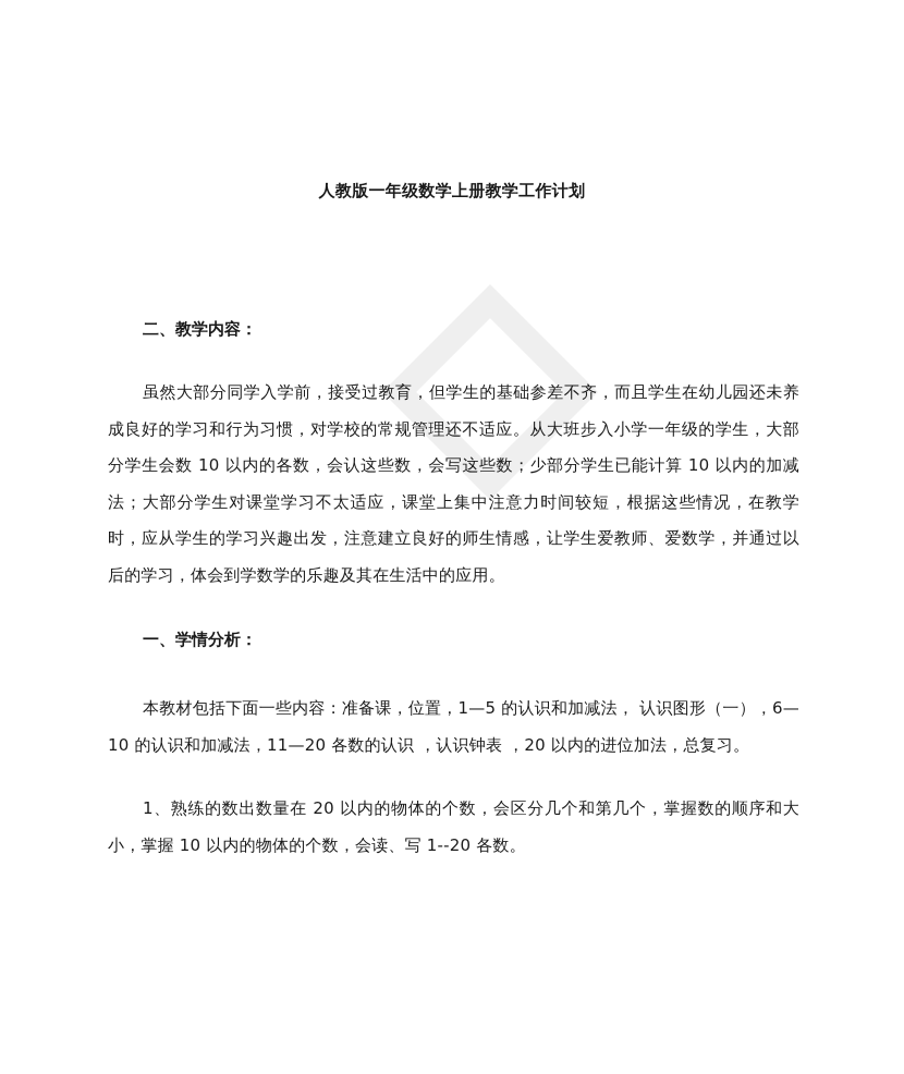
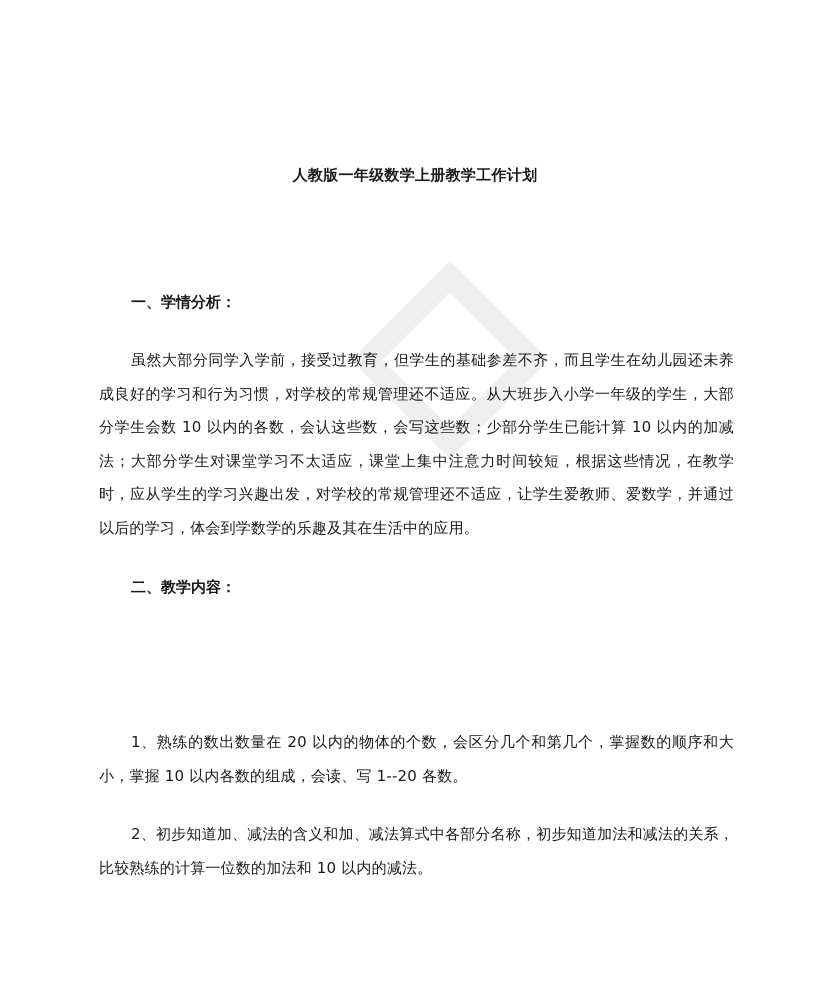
  人教版一年级数学上册教学工作计划
- 二、教学内容：
+ 一、学情分析：
- 虽然大部分同学入学前，接受过教育，但学生的基础参差不齐，而且学生在幼儿园还未养成良好的学习和行为习惯，对学校的常规管理还不适应。从大班步入小学一年级的学生，大部分学生会数 10 以内的各数，会认这些数，会写这些数；少部分学生已能计算 10 以内的加减法；大部分学生对课堂学习不太适应，课堂上集中注意力时间较短，根据这些情况，在教学时，应从学生的学习兴趣出发，注意建立良好的师生情感，让学生爱教师、爱数学，并通过以后的学习，体会到学数学的乐趣及其在生活中的应用。
+ 虽然大部分同学入学前，接受过教育，但学生的基础参差不齐，而且学生在幼儿园还未养成良好的学习和行为习惯，对学校的常规管理还不适应。从大班步入小学一年级的学生，大部分学生会数 10 以内的各数，会认这些数，会写这些数；少部分学生已能计算 10 以内的加减法；大部分学生对课堂学习不太适应，课堂上集中注意力时间较短，根据这些情况，在教学时，应从学生的学习兴趣出发，对学校的常规管理还不适应，让学生爱教师、爱数学，并通过以后的学习，体会到学数学的乐趣及其在生活中的应用。
- 一、学情分析：
+ 二、教学内容：
- 本教材包括下面一些内容：准备课，位置，1—5 的认识和加减法， 认识图形（一），6—10 的认识和加减法，11—20 各数的认识 ，认识钟表 ，20 以内的进位加法，总复习。
- 1、熟练的数出数量在 20 以内的物体的个数，会区分几个和第几个，掌握数的顺序和大小，掌握 10 以内的物体的个数，会读、写 1--20 各数。
+ 1、熟练的数出数量在 20 以内的物体的个数，会区分几个和第几个，掌握数的顺序和大小，掌握 10 以内各数的组成，会读、写 1--20 各数。
+ 2、初步知道加、减法的含义和加、减法算式中各部分名称，初步知道加法和减法的关系，比较熟练的计算一位数的加法和 10 以内的减法。
